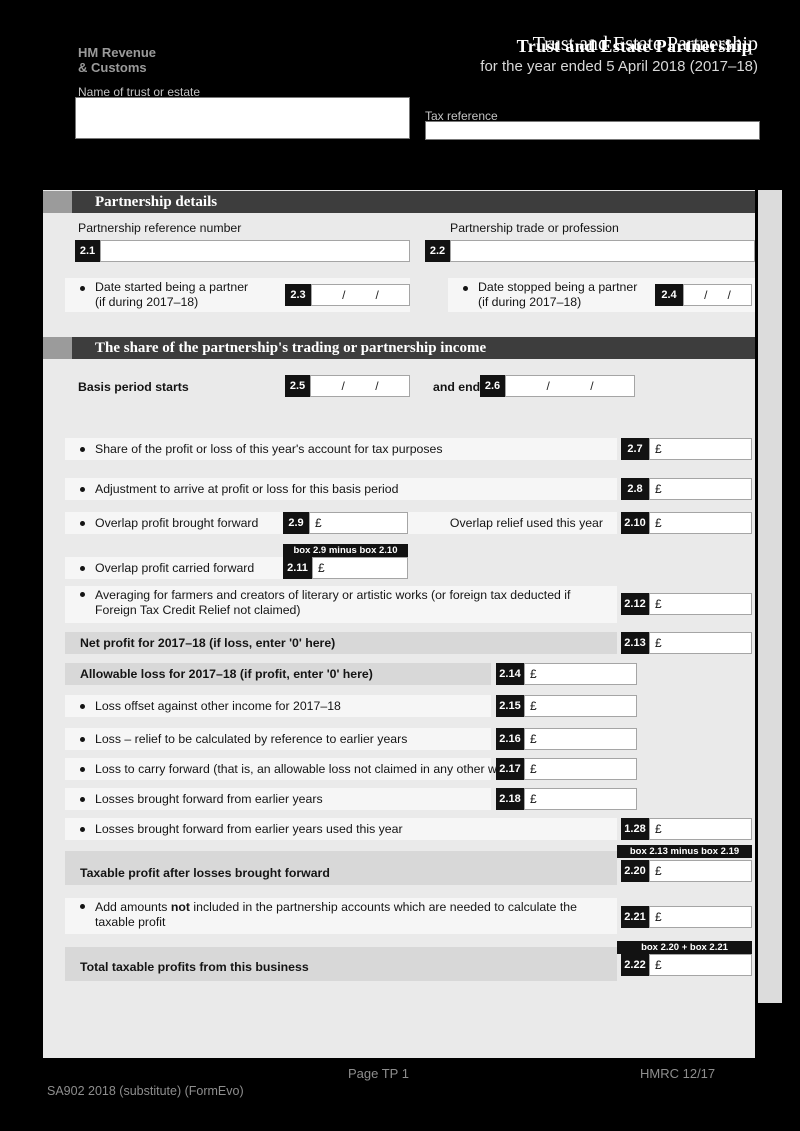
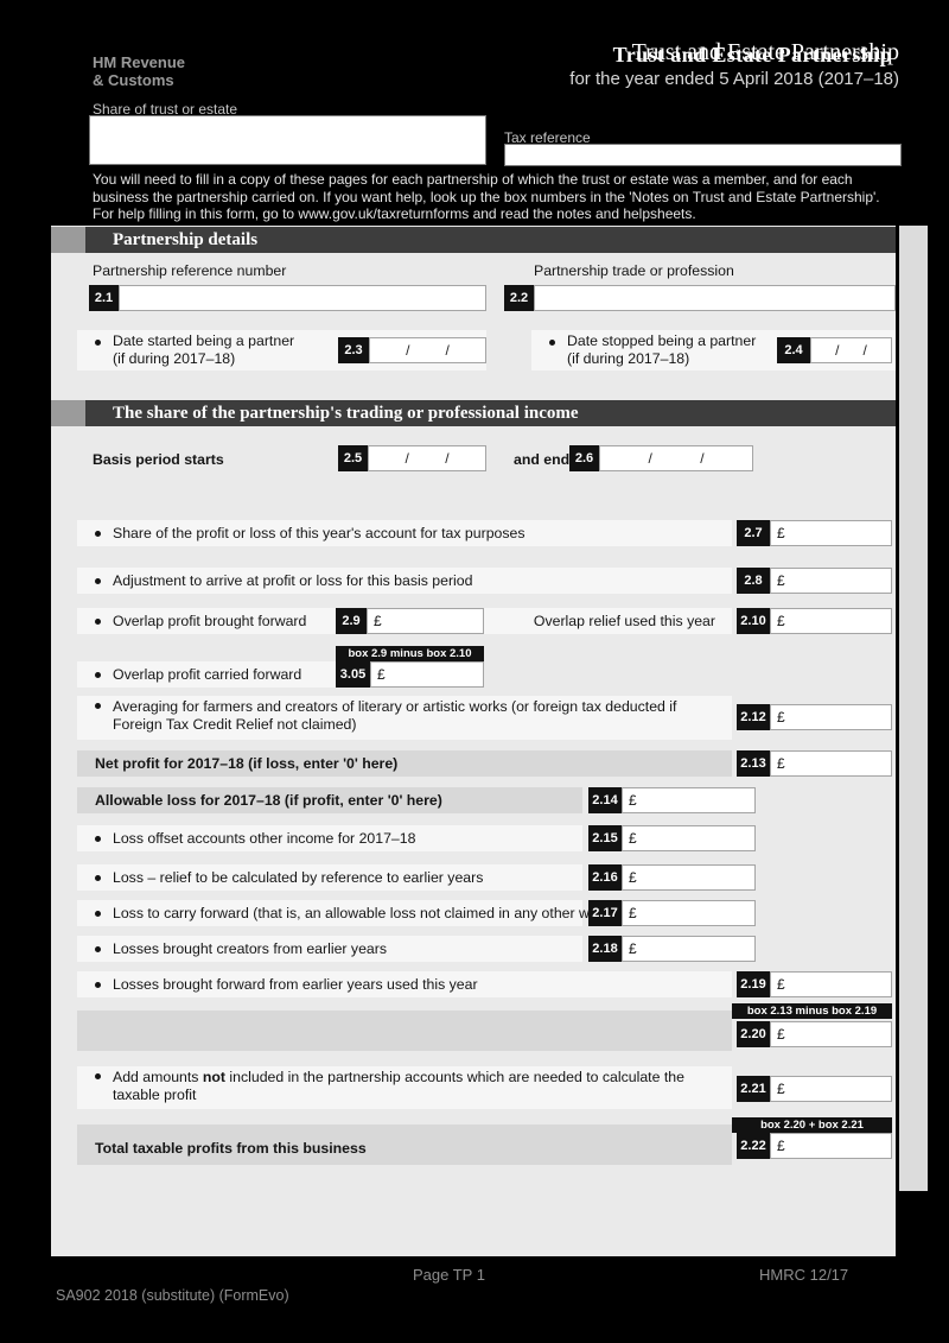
  HM Revenue
  & Customs
  Trust and Estate Partnership
  Trust and Estate Partnership
  for the year ended 5 April 2018 (2017–18)
- Name of trust or estate
+ Share of trust or estate
  Tax reference
+ You will need to fill in a copy of these pages for each partnership of which the trust or estate was a member, and for each business the partnership carried on. If you want help, look up the box numbers in the 'Notes on Trust and Estate Partnership'. For help filling in this form, go to www.gov.uk/taxreturnforms and read the notes and helpsheets.
  Partnership details
  Partnership reference number
  Partnership trade or profession
  2.1
  2.2
  Date started being a partner
  (if during 2017–18)
  2.3
  /
  /
  Date stopped being a partner
  (if during 2017–18)
  2.4
  /
  /
- The share of the partnership's trading or partnership income
+ The share of the partnership's trading or professional income
  Basis period starts
  2.5
  /
  /
  and end
  2.6
  /
  /
  Share of the profit or loss of this year's account for tax purposes
  2.7
  £
  Adjustment to arrive at profit or loss for this basis period
  2.8
  £
  Overlap profit brought forward
  2.9
  £
  Overlap relief used this year
  2.10
  £
  box 2.9 minus box 2.10
  Overlap profit carried forward
- 2.11
+ 3.05
  £
  Averaging for farmers and creators of literary or artistic works (or foreign tax deducted if
  Foreign Tax Credit Relief not claimed)
  2.12
  £
  Net profit for 2017–18 (if loss, enter '0' here)
  2.13
  £
  Allowable loss for 2017–18 (if profit, enter '0' here)
  2.14
  £
- Loss offset against other income for 2017–18
+ Loss offset accounts other income for 2017–18
  2.15
  £
  Loss – relief to be calculated by reference to earlier years
  2.16
  £
  Loss to carry forward (that is, an allowable loss not claimed in any other w
  2.17
  £
- Losses brought forward from earlier years
+ Losses brought creators from earlier years
  2.18
  £
  Losses brought forward from earlier years used this year
- 1.28
+ 2.19
  £
  box 2.13 minus box 2.19
- Taxable profit after losses brought forward
  2.20
  £
  Add amounts not included in the partnership accounts which are needed to calculate the
  taxable profit
  2.21
  £
  box 2.20 + box 2.21
  Total taxable profits from this business
  2.22
  £
  Page TP 1
  HMRC 12/17
  SA902 2018 (substitute) (FormEvo)
